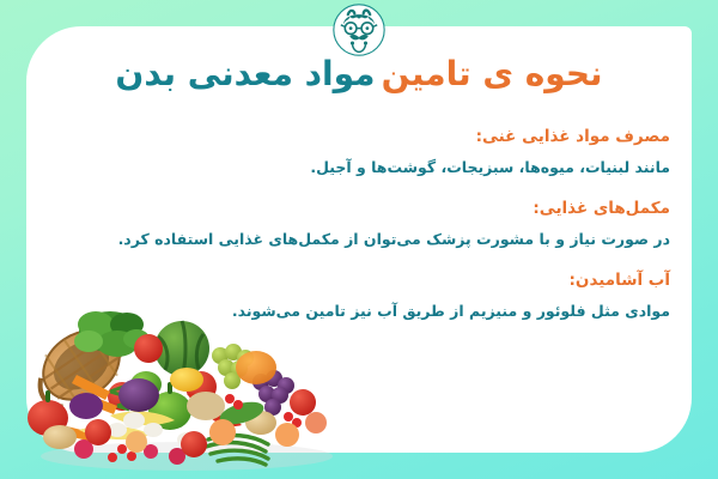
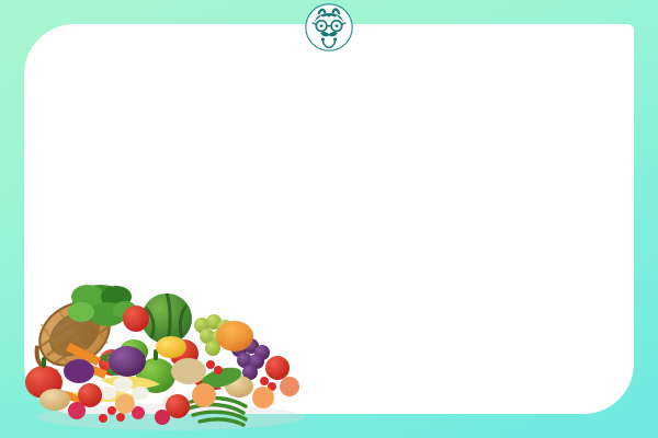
- نحوه ی تامین مواد معدنی بدن
- مصرف مواد غذایی غنی:
- مانند لبنیات، میوه‌ها، سبزیجات، گوشت‌ها و آجیل.
- مکمل‌های غذایی:
- در صورت نیاز و با مشورت پزشک می‌توان از مکمل‌های غذایی استفاده کرد.
- آب آشامیدن:
- موادی مثل فلوئور و منیزیم از طریق آب نیز تامین می‌شوند.
